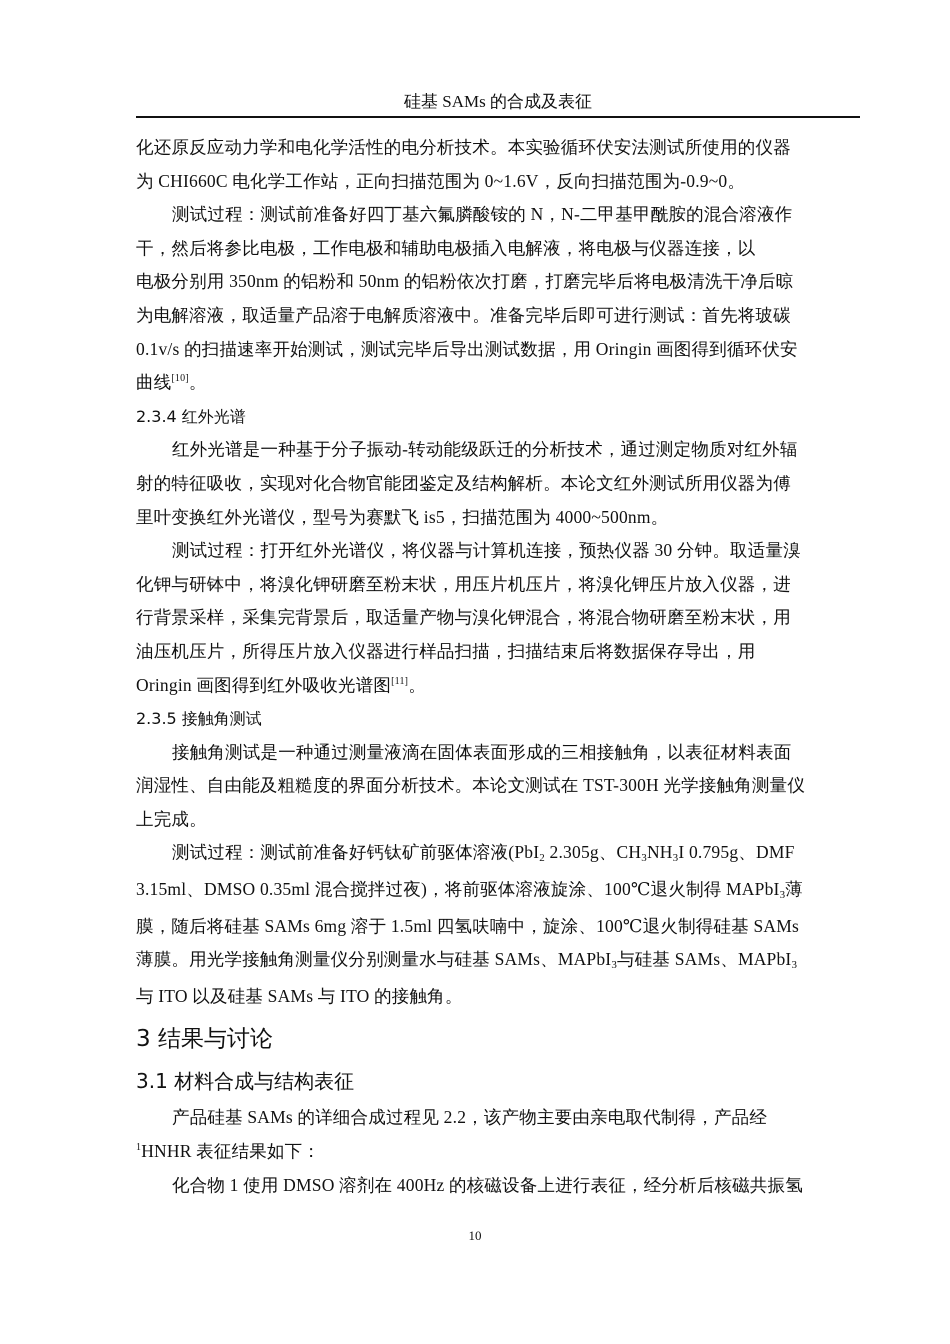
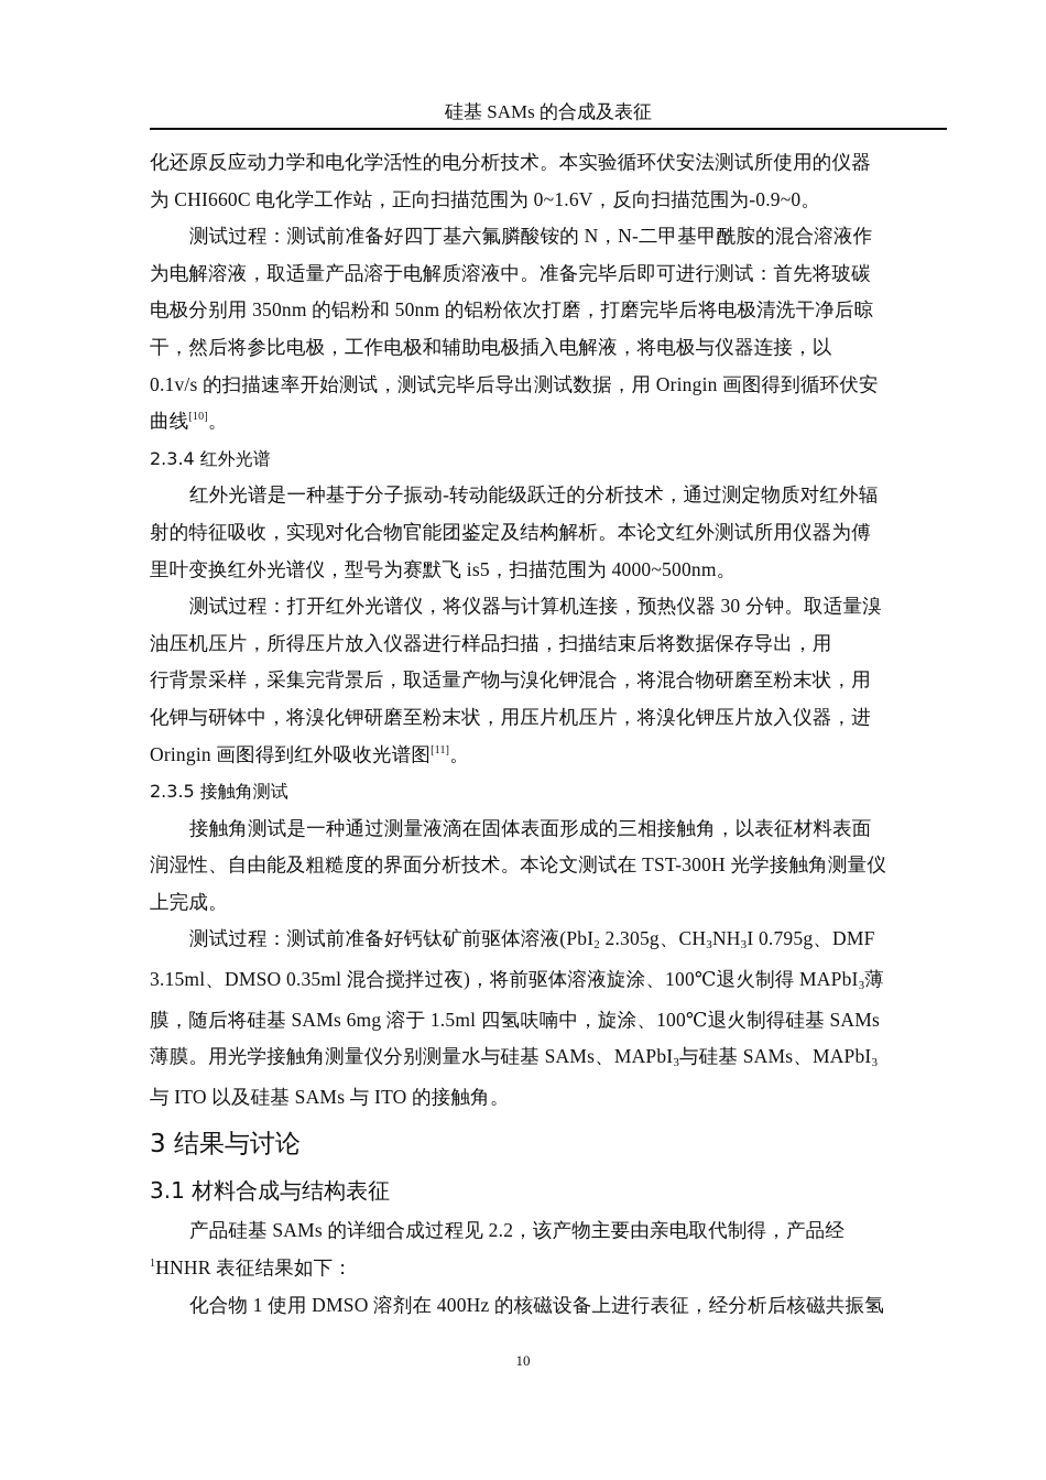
  硅基 SAMs 的合成及表征
  化还原反应动力学和电化学活性的电分析技术。本实验循环伏安法测试所使用的仪器
  为 CHI660C 电化学工作站，正向扫描范围为 0~1.6V，反向扫描范围为-0.9~0。
  测试过程：测试前准备好四丁基六氟膦酸铵的 N，N-二甲基甲酰胺的混合溶液作
- 干，然后将参比电极，工作电极和辅助电极插入电解液，将电极与仪器连接，以
+ 为电解溶液，取适量产品溶于电解质溶液中。准备完毕后即可进行测试：首先将玻碳
  电极分别用 350nm 的铝粉和 50nm 的铝粉依次打磨，打磨完毕后将电极清洗干净后晾
- 为电解溶液，取适量产品溶于电解质溶液中。准备完毕后即可进行测试：首先将玻碳
+ 干，然后将参比电极，工作电极和辅助电极插入电解液，将电极与仪器连接，以
  0.1v/s 的扫描速率开始测试，测试完毕后导出测试数据，用 Oringin 画图得到循环伏安
  曲线[10]。
  2.3.4 红外光谱
  红外光谱是一种基于分子振动-转动能级跃迁的分析技术，通过测定物质对红外辐
  射的特征吸收，实现对化合物官能团鉴定及结构解析。本论文红外测试所用仪器为傅
  里叶变换红外光谱仪，型号为赛默飞 is5，扫描范围为 4000~500nm。
  测试过程：打开红外光谱仪，将仪器与计算机连接，预热仪器 30 分钟。取适量溴
- 化钾与研钵中，将溴化钾研磨至粉末状，用压片机压片，将溴化钾压片放入仪器，进
+ 油压机压片，所得压片放入仪器进行样品扫描，扫描结束后将数据保存导出，用
  行背景采样，采集完背景后，取适量产物与溴化钾混合，将混合物研磨至粉末状，用
- 油压机压片，所得压片放入仪器进行样品扫描，扫描结束后将数据保存导出，用
+ 化钾与研钵中，将溴化钾研磨至粉末状，用压片机压片，将溴化钾压片放入仪器，进
  Oringin 画图得到红外吸收光谱图[11]。
  2.3.5 接触角测试
  接触角测试是一种通过测量液滴在固体表面形成的三相接触角，以表征材料表面
  润湿性、自由能及粗糙度的界面分析技术。本论文测试在 TST-300H 光学接触角测量仪
  上完成。
  测试过程：测试前准备好钙钛矿前驱体溶液(PbI2 2.305g、CH3NH3I 0.795g、DMF
  3.15ml、DMSO 0.35ml 混合搅拌过夜)，将前驱体溶液旋涂、100℃退火制得 MAPbI3薄
  膜，随后将硅基 SAMs 6mg 溶于 1.5ml 四氢呋喃中，旋涂、100℃退火制得硅基 SAMs
  薄膜。用光学接触角测量仪分别测量水与硅基 SAMs、MAPbI3与硅基 SAMs、MAPbI3
  与 ITO 以及硅基 SAMs 与 ITO 的接触角。
  3 结果与讨论
  3.1 材料合成与结构表征
  产品硅基 SAMs 的详细合成过程见 2.2，该产物主要由亲电取代制得，产品经
  1HNHR 表征结果如下：
  化合物 1 使用 DMSO 溶剂在 400Hz 的核磁设备上进行表征，经分析后核磁共振氢
  10
